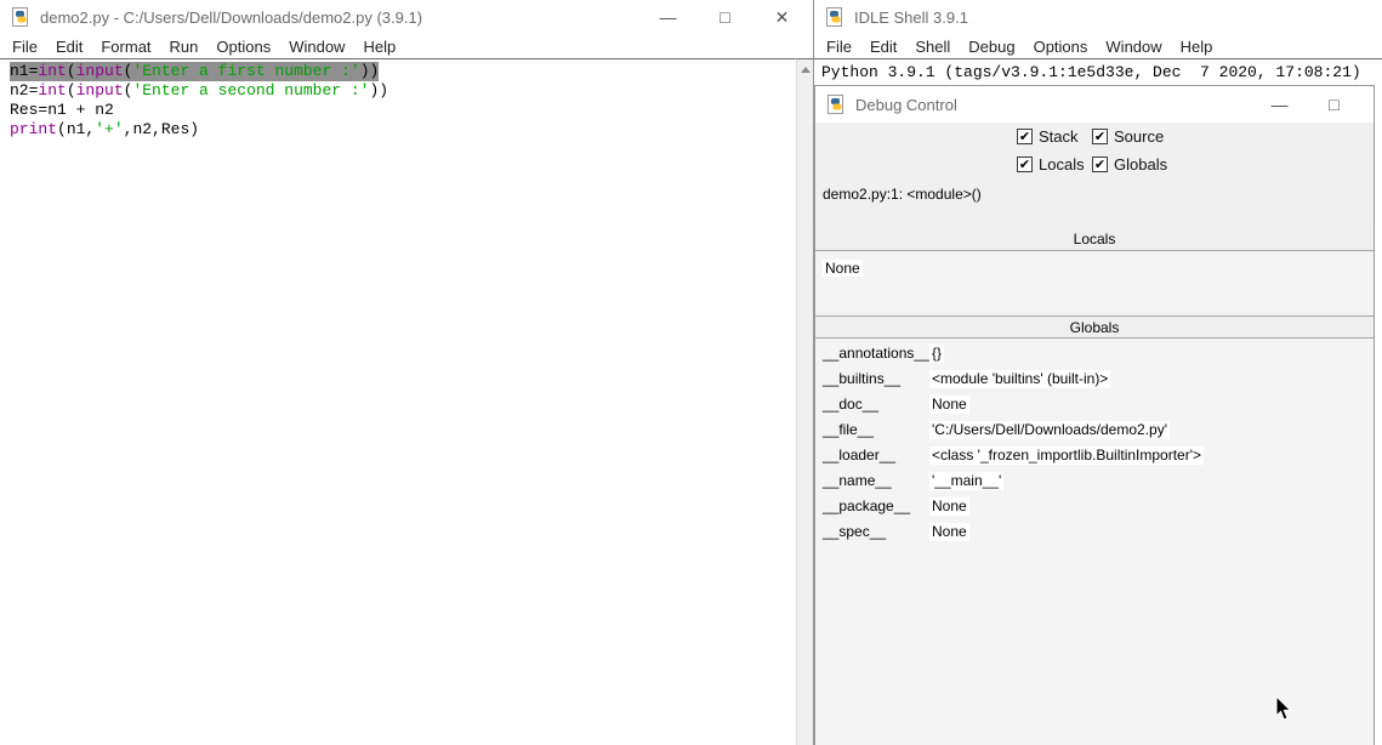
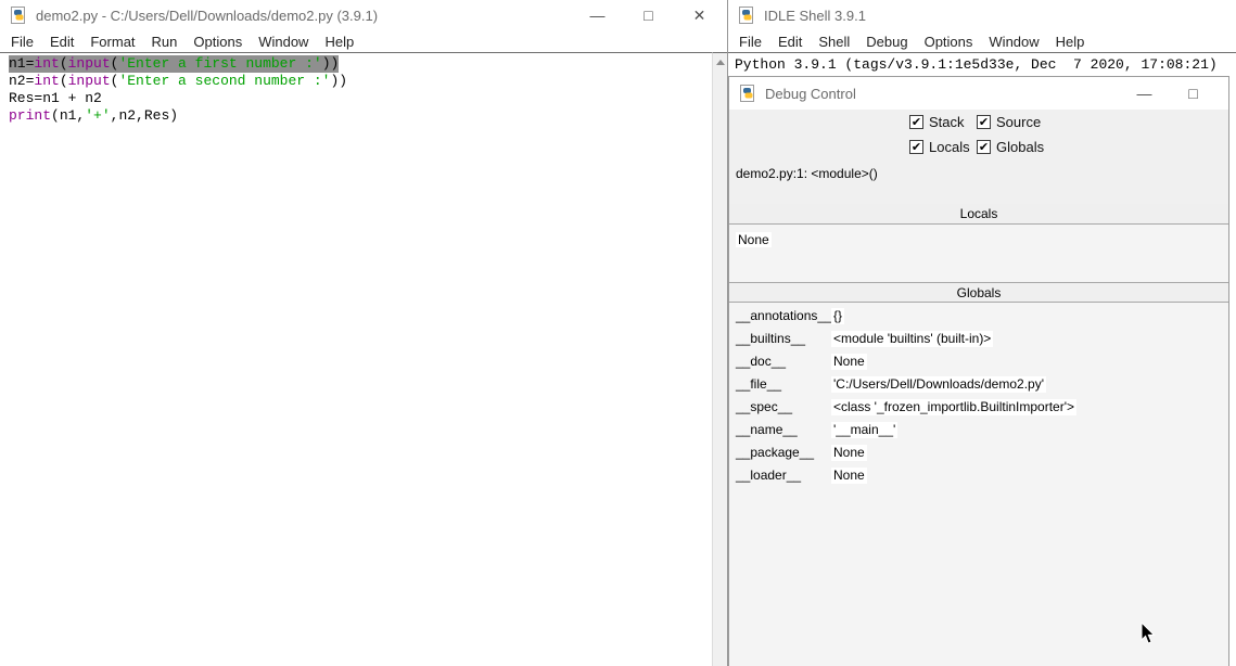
  demo2.py - C:/Users/Dell/Downloads/demo2.py (3.9.1)
  —
  □
  ✕
  File
  Edit
  Format
  Run
  Options
  Window
  Help
  n1=int(input('Enter a first number :'))
  n2=int(input('Enter a second number :'))
  Res=n1 + n2
  print(n1,'+',n2,Res)
  IDLE Shell 3.9.1
  File
  Edit
  Shell
  Debug
  Options
  Window
  Help
  Python 3.9.1 (tags/v3.9.1:1e5d33e, Dec 7 2020, 17:08:21)
  Debug Control
  —
  □
  ✔
  Stack
  ✔
  Source
  ✔
  Locals
  ✔
  Globals
  demo2.py:1: <module>()
  Locals
  None
  Globals
  __annotations__
  {}
  __builtins__
  <module 'builtins' (built-in)>
  __doc__
  None
  __file__
  'C:/Users/Dell/Downloads/demo2.py'
- __loader__
+ __spec__
  <class '_frozen_importlib.BuiltinImporter'>
  __name__
  '__main__'
  __package__
  None
- __spec__
+ __loader__
  None
